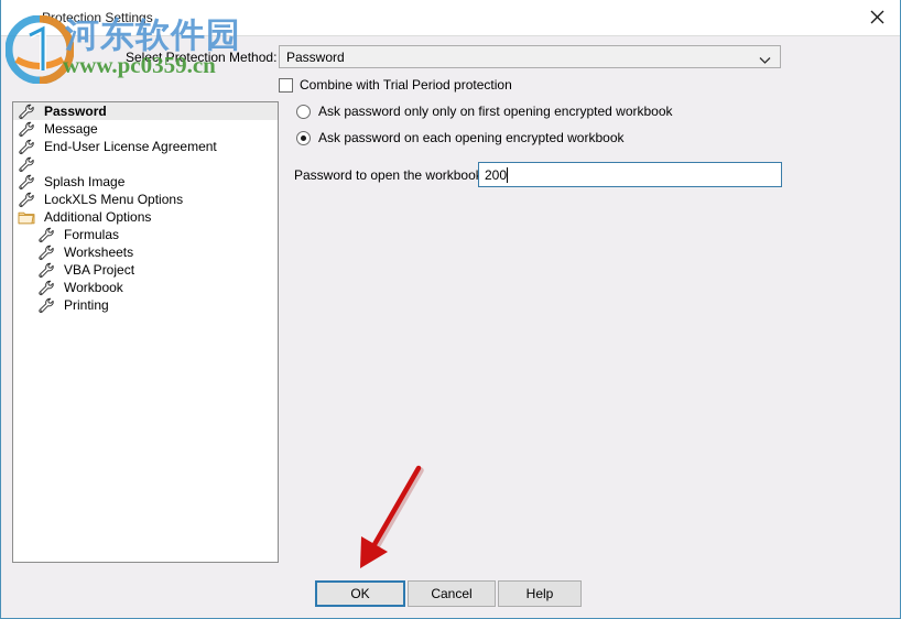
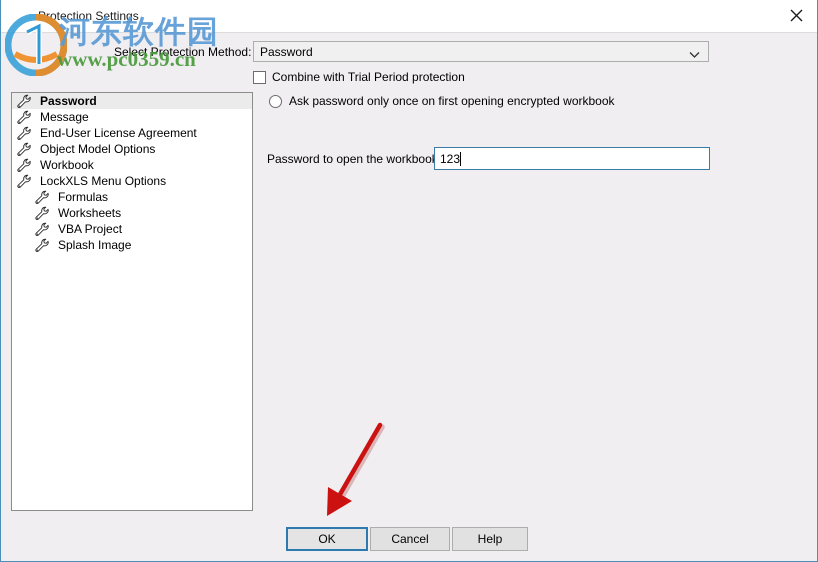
  otection Settings
  Password
  Message
  End-User License Agreement
+ Object Model Options
- Splash Image
+ Workbook
  LockXLS Menu Options
- Additional Options
  Formulas
  Worksheets
  VBA Project
- Workbook
+ Splash Image
- Printing
  Select Protection Method:
  Password
  Combine with Trial Period protection
- Ask password only only on first opening encrypted workbook
+ Ask password only once on first opening encrypted workbook
- Ask password on each opening encrypted workbook
  Password to open the workboo
- 200
+ 123
  OK
  Cancel
  Help
  河东软件园
  www.pc0359.cn
